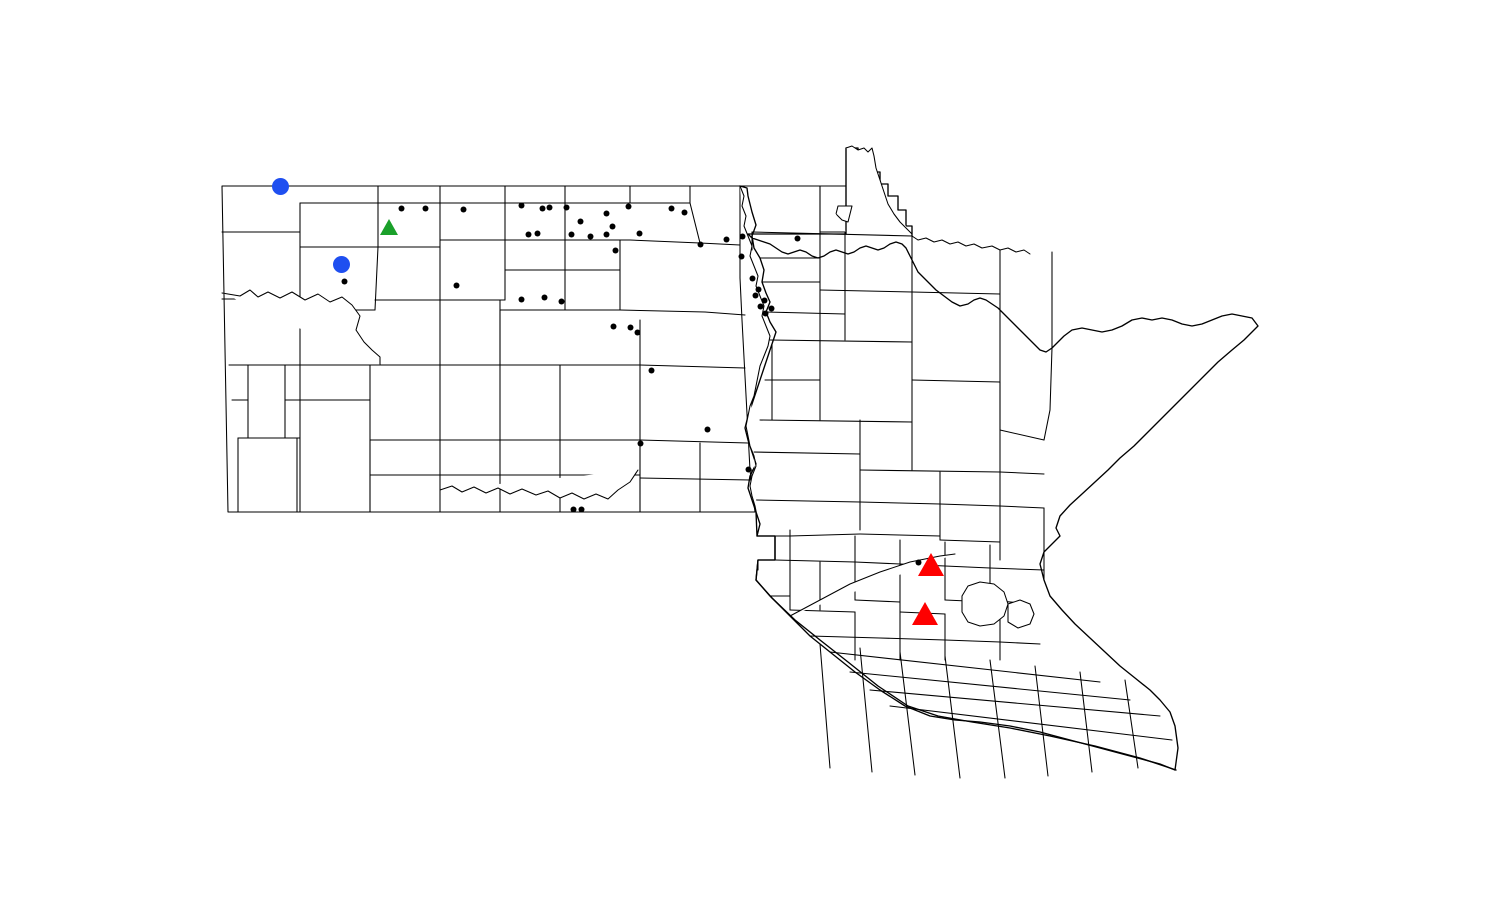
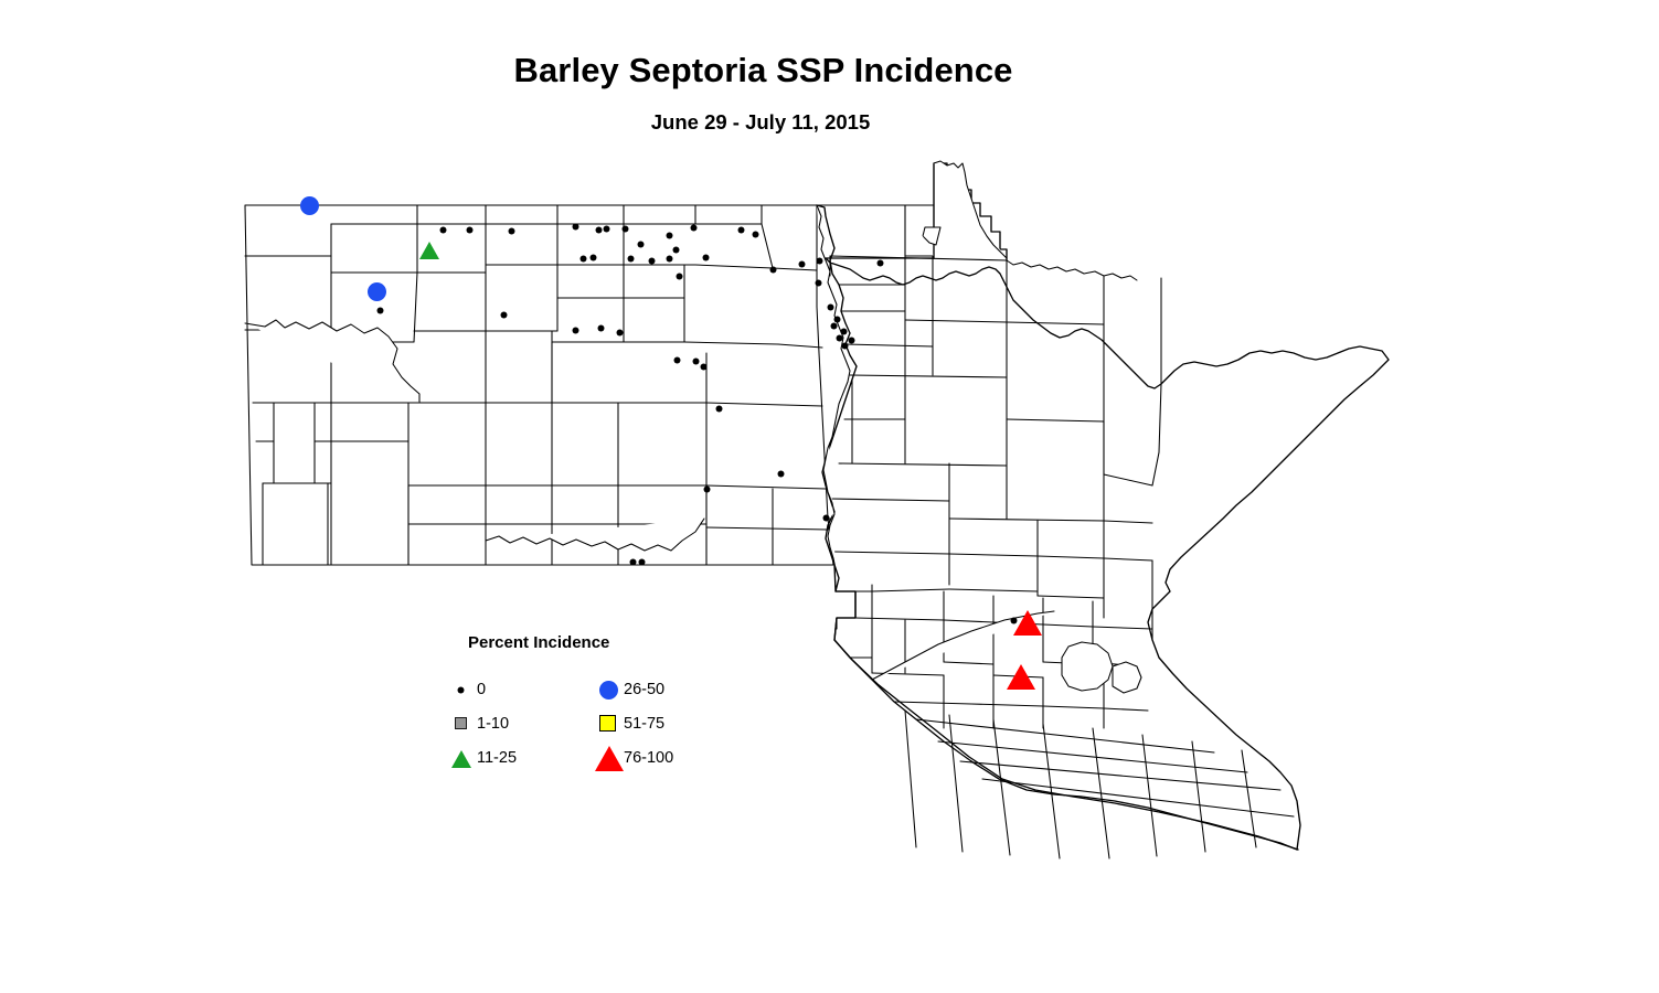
+ Barley Septoria SSP Incidence
+ June 29 - July 11, 2015
+ Percent Incidence
+ 0
+ 1-10
+ 11-25
+ 26-50
+ 51-75
+ 76-100
